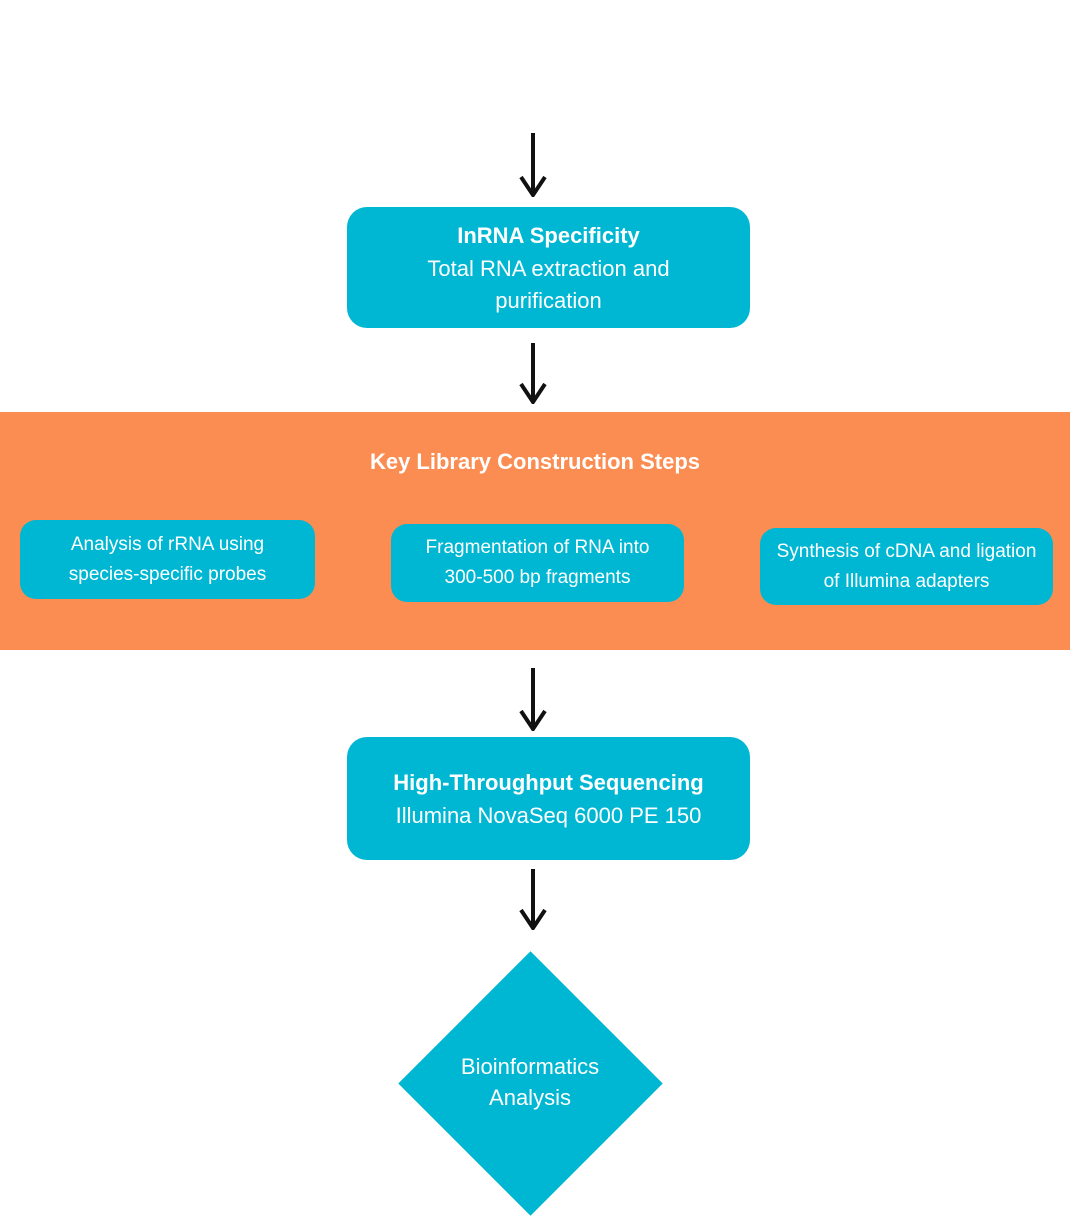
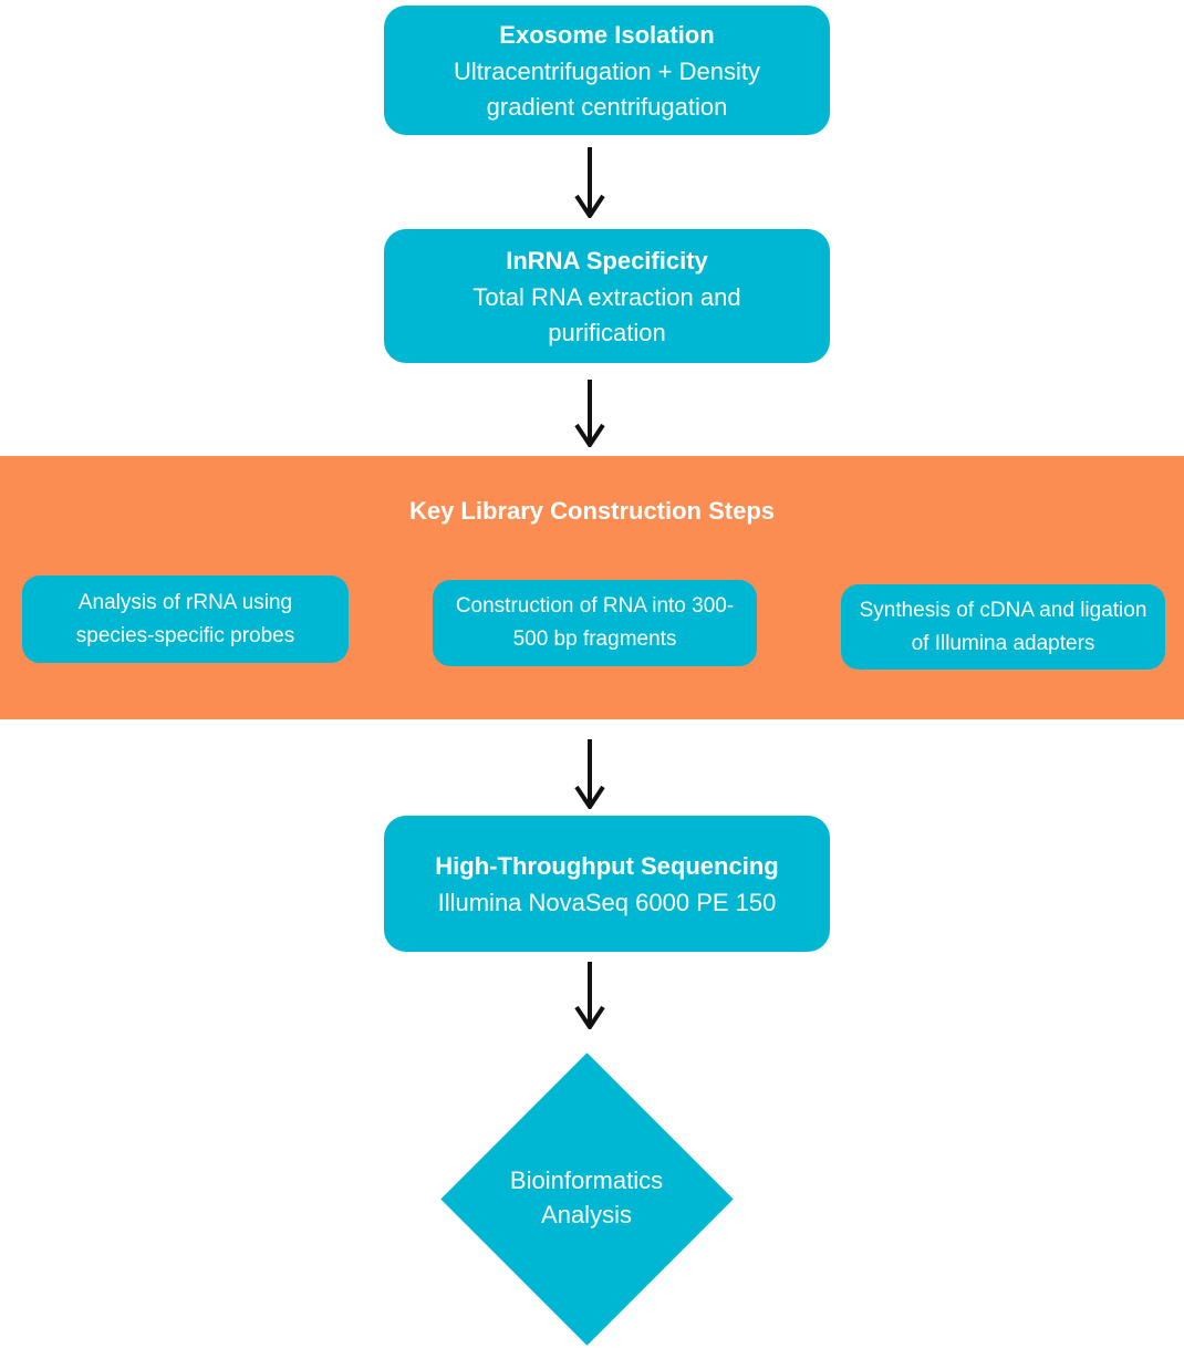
+ Exosome Isolation
+ Ultracentrifugation + Density gradient centrifugation
  InRNA Specificity
  Total RNA extraction and purification
  Key Library Construction Steps
  Analysis of rRNA using species-specific probes
- Fragmentation of RNA into 300-500 bp fragments
+ Construction of RNA into 300-500 bp fragments
  Synthesis of cDNA and ligation of Illumina adapters
  High-Throughput Sequencing
  Illumina NovaSeq 6000 PE 150
  Bioinformatics
  Analysis
